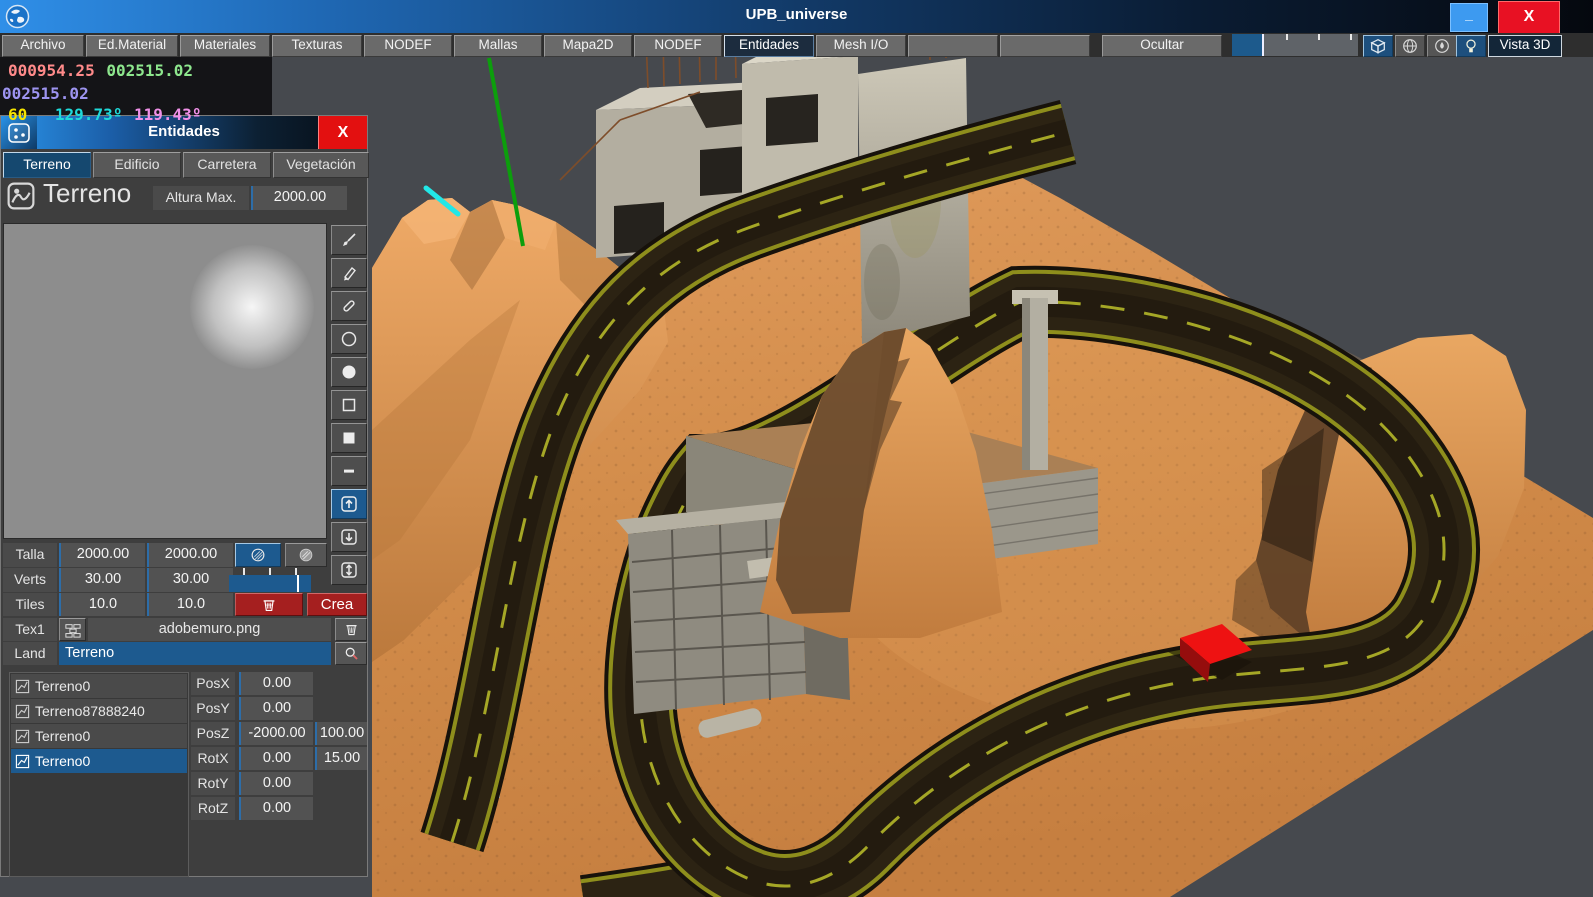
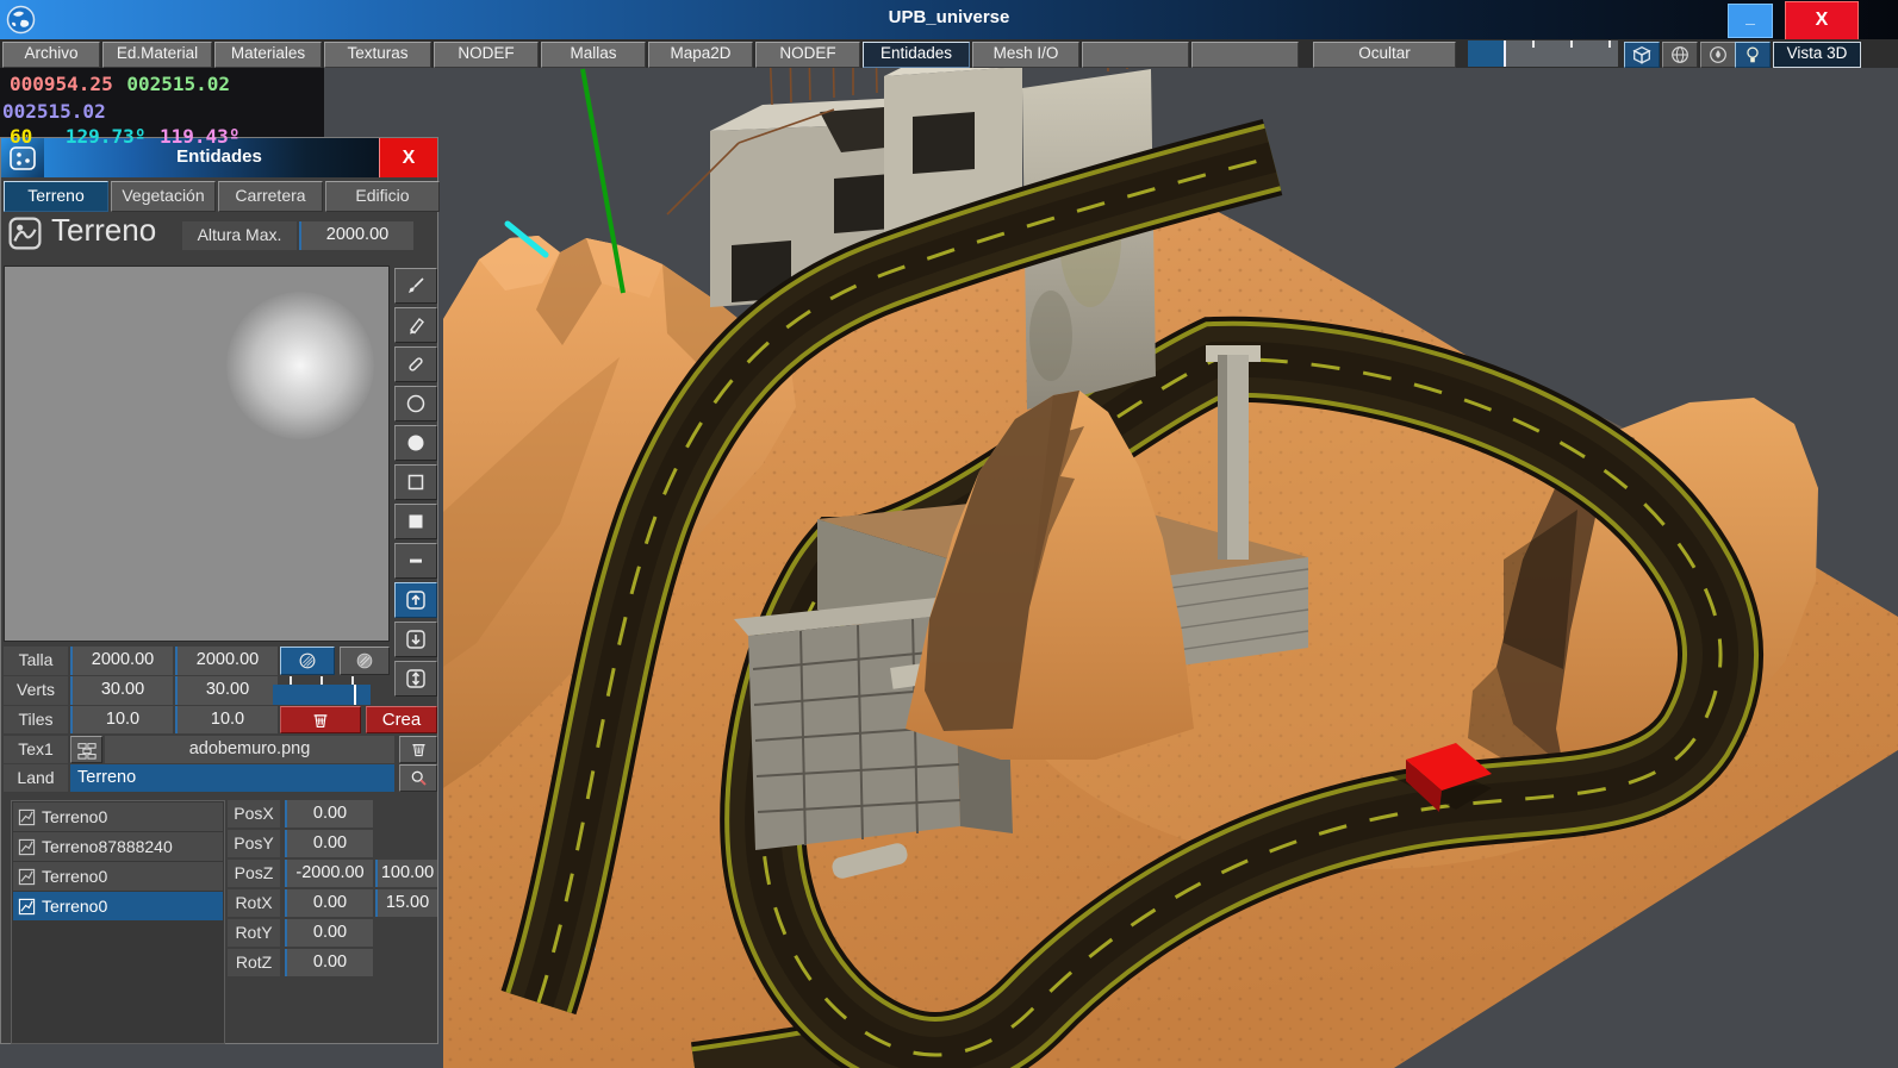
  UPB_universe
  _
  X
  Archivo
  Ed.Material
  Materiales
  Texturas
  NODEF
  Mallas
  Mapa2D
  NODEF
  Entidades
  Mesh I/O
  Ocultar
  Vista 3D
  000954.25 002515.02 002515.02
  60 129.73º 119.43º
  Entidades
  X
  Terreno
- Edificio
+ Vegetación
  Carretera
- Vegetación
+ Edificio
  Terreno
  Altura Max.
  2000.00
  Talla
  2000.00
  2000.00
  Verts
  30.00
  30.00
  Tiles
  10.0
  10.0
  Crea
  Tex1
  adobemuro.png
  Land
  Terreno
  Terreno0
  Terreno87888240
  Terreno0
  Terreno0
  PosX
  0.00
  PosY
  0.00
  PosZ
  -2000.00
  100.00
  RotX
  0.00
  15.00
  RotY
  0.00
  RotZ
  0.00
